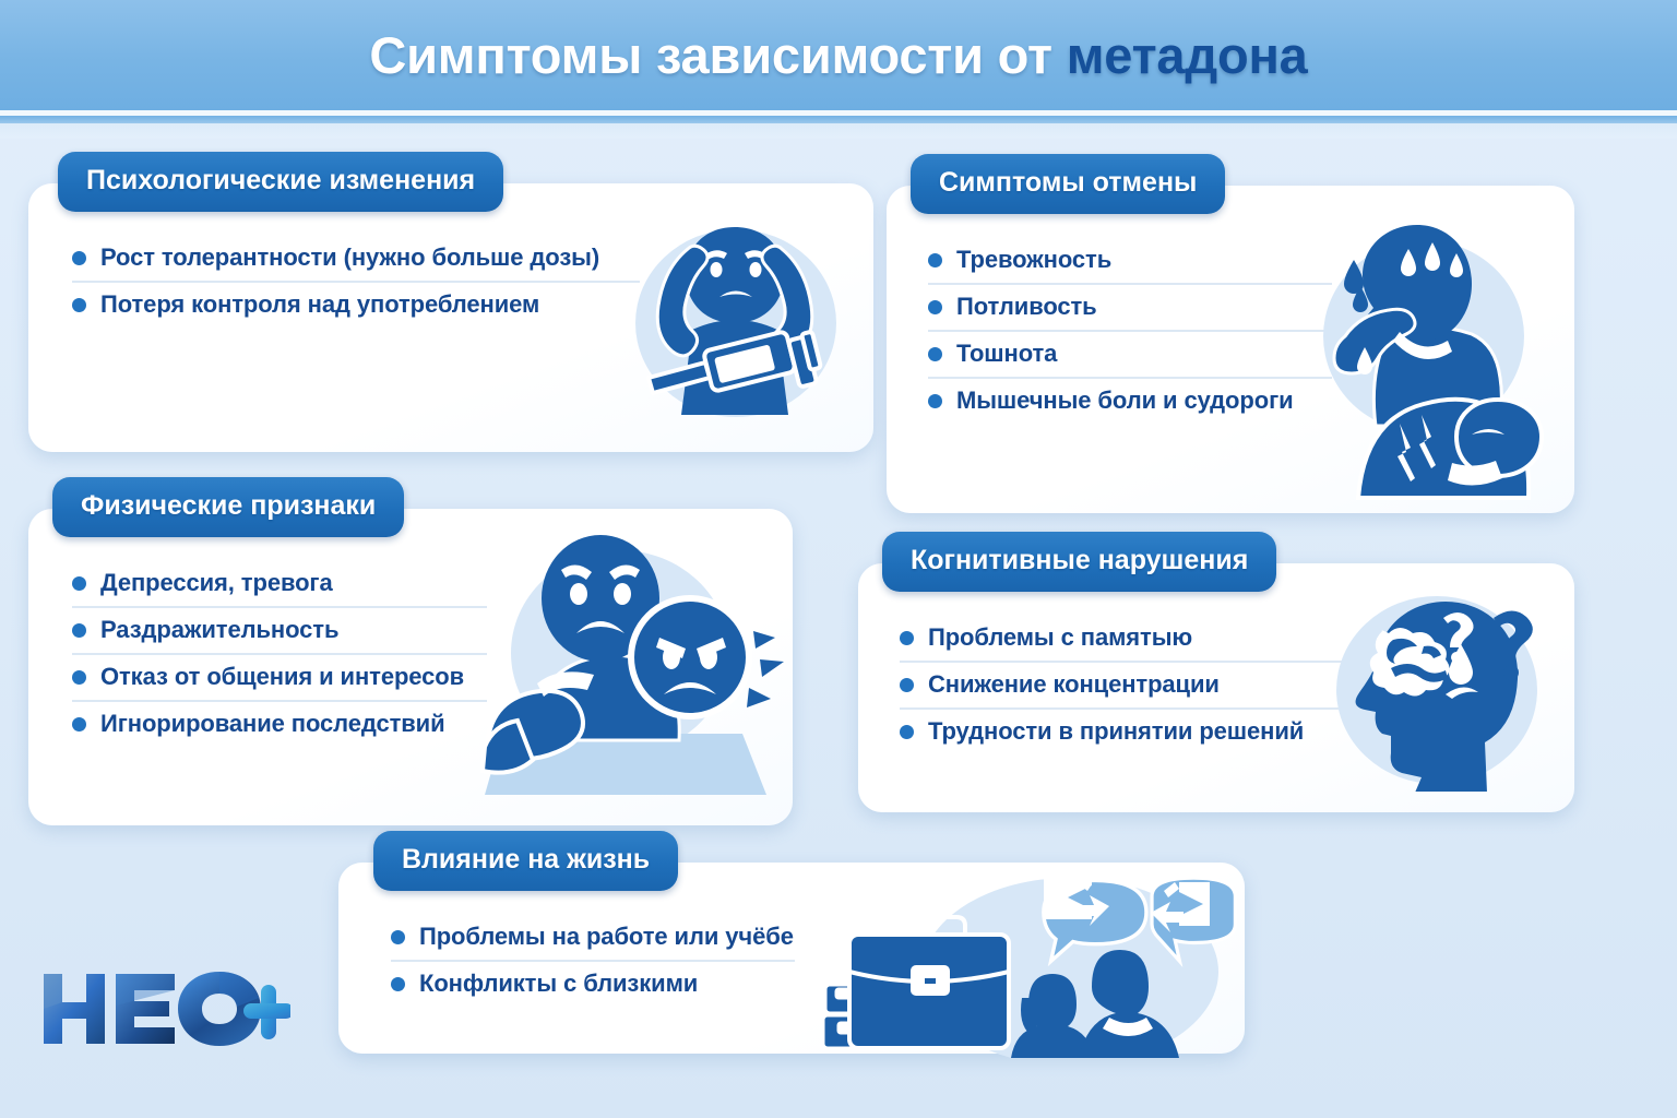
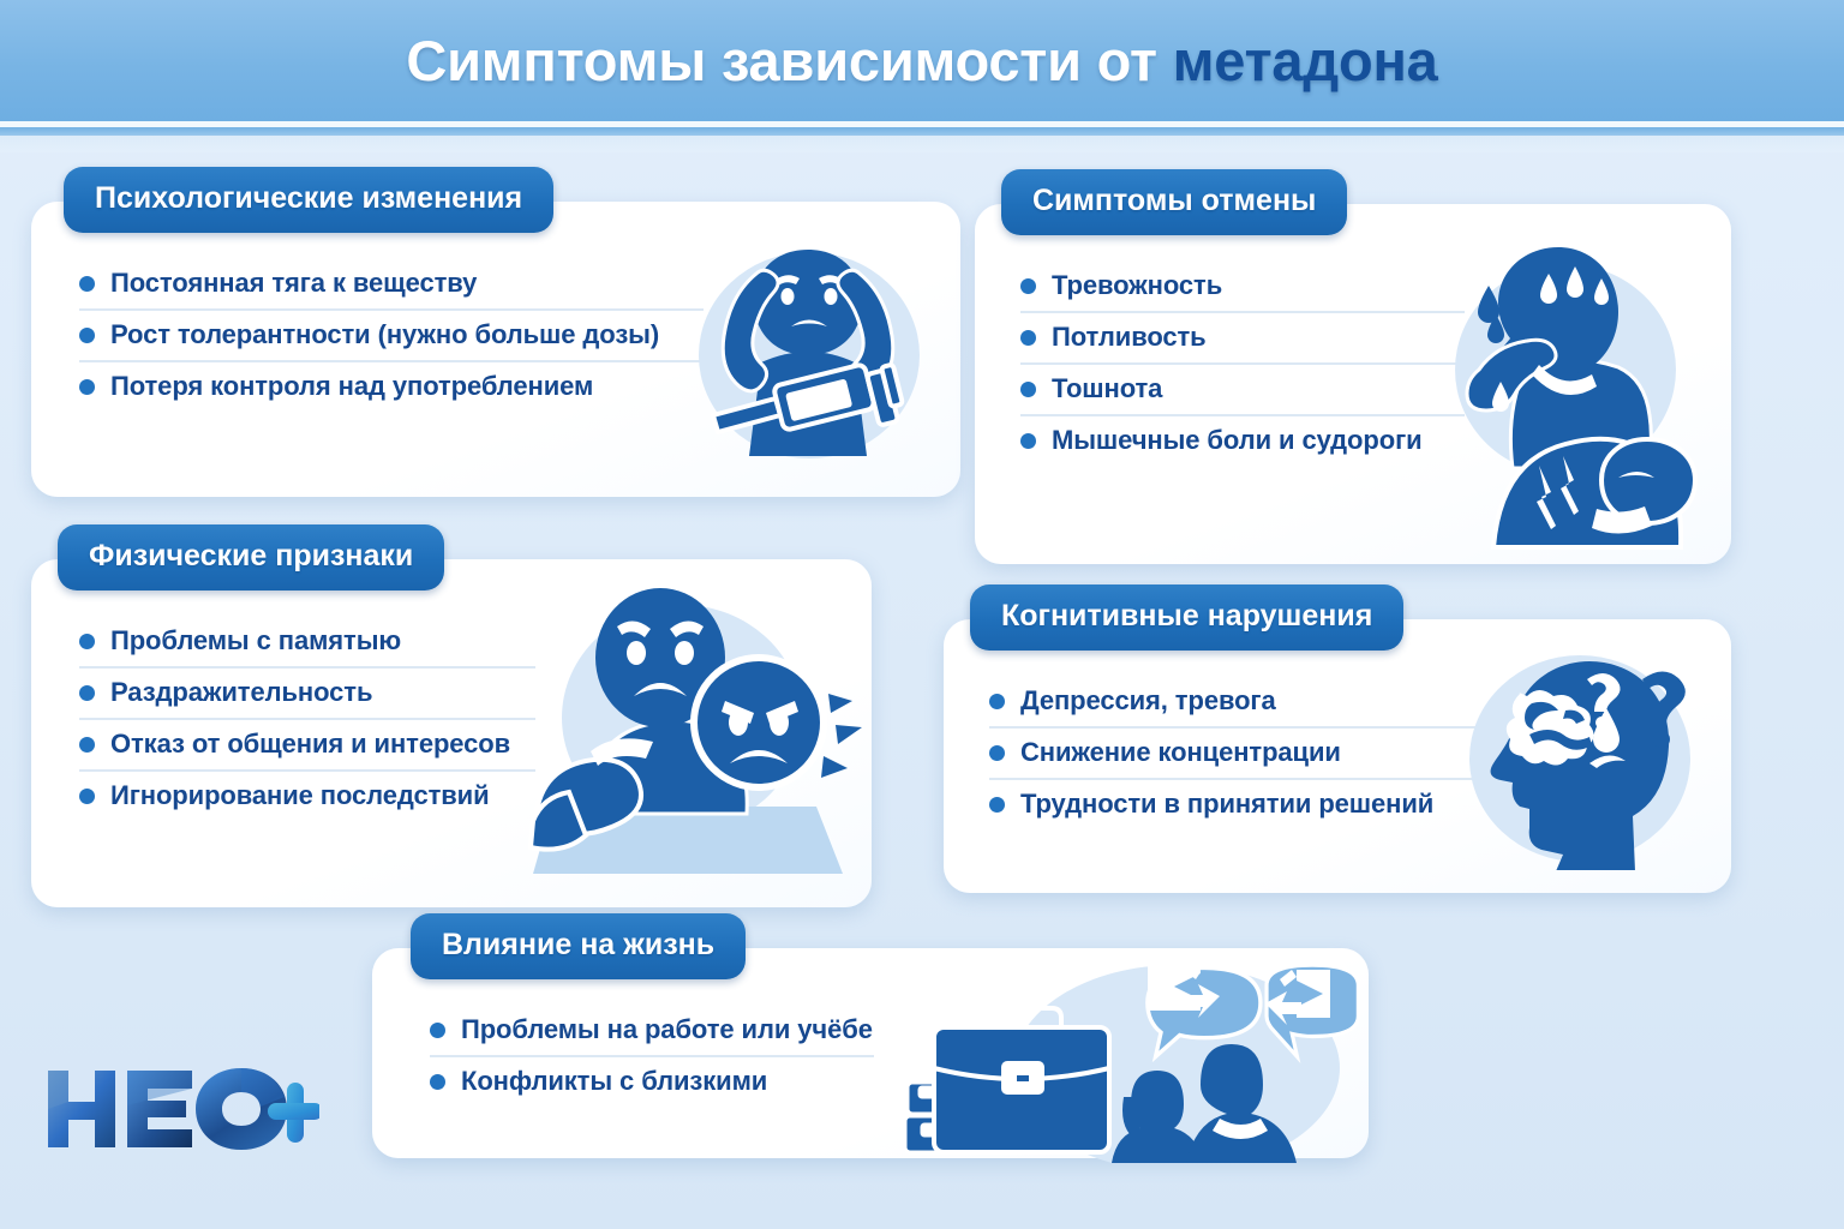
  Симптомы зависимости от метадона
  Психологические изменения
+ Постоянная тяга к веществу
  Рост толерантности (нужно больше дозы)
  Потеря контроля над употреблением
  Симптомы отмены
  Тревожность
  Потливость
  Тошнота
  Мышечные боли и судороги
  Физические признаки
- Депрессия, тревога
+ Проблемы с памятыю
  Раздражительность
  Отказ от общения и интересов
  Игнорирование последствий
  Когнитивные нарушения
- Проблемы с памятыю
+ Депрессия, тревога
  Снижение концентрации
  Трудности в принятии решений
  Влияние на жизнь
  Проблемы на работе или учёбе
  Конфликты с близкими
